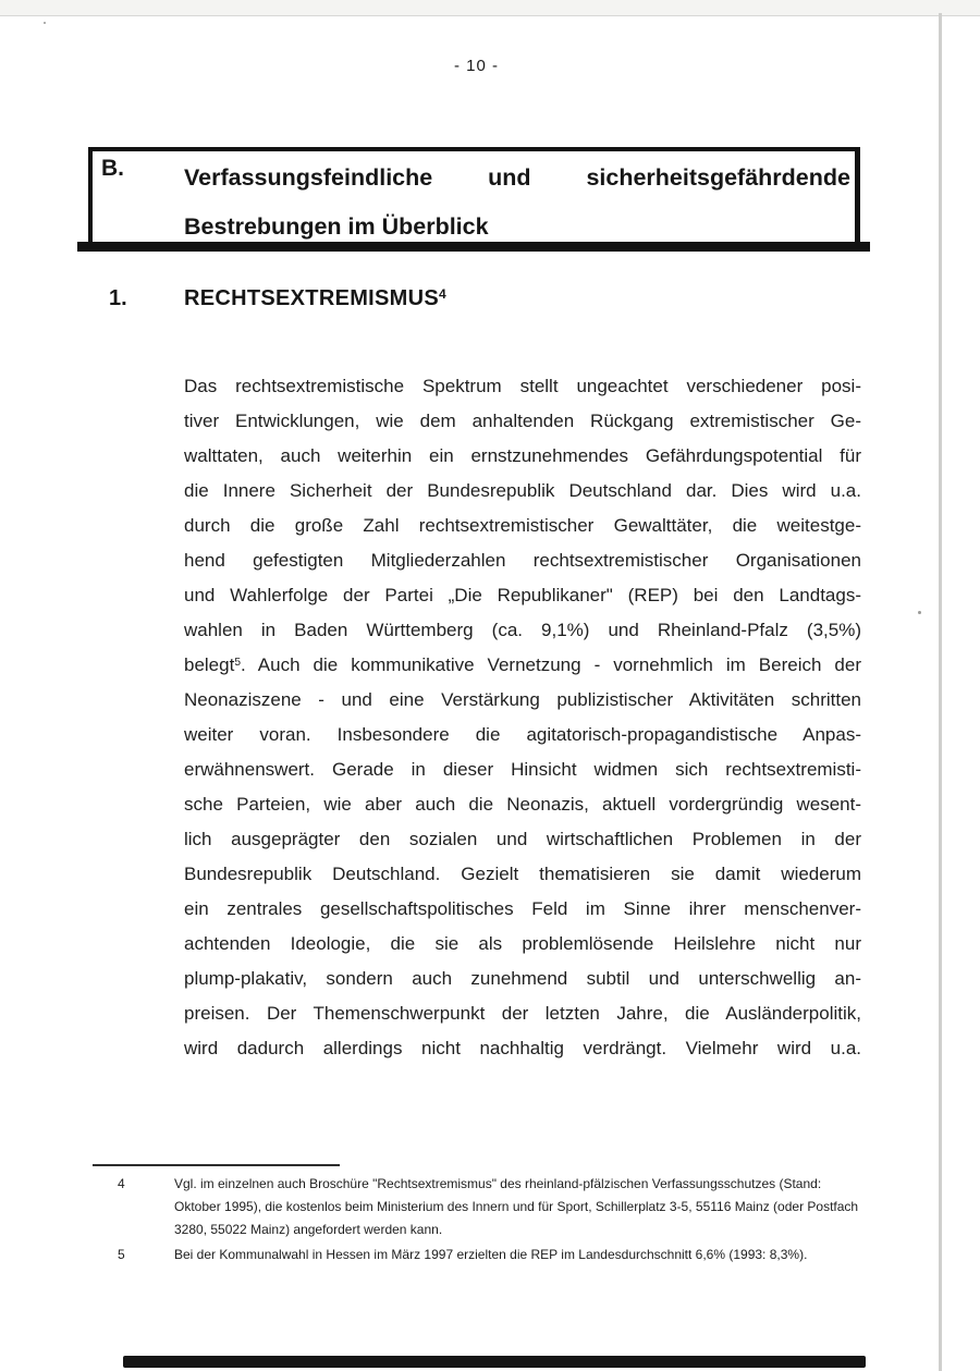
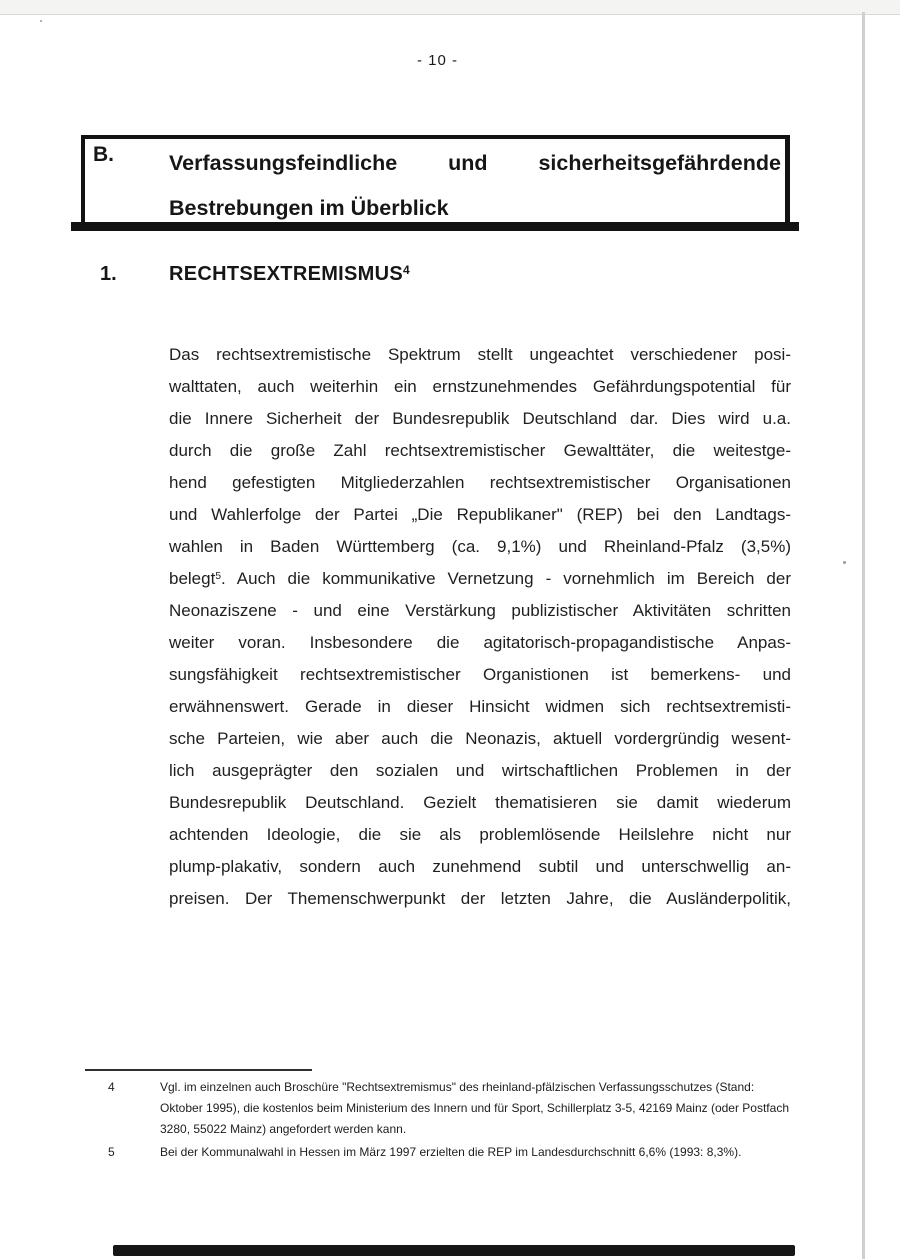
  - 10 -
  B.
  Verfassungsfeindliche und sicherheitsgefährdende
  Bestrebungen im Überblick
  1.
  RECHTSEXTREMISMUS4
  Das rechtsextremistische Spektrum stellt ungeachtet verschiedener posi-
- tiver Entwicklungen, wie dem anhaltenden Rückgang extremistischer Ge-
  walttaten, auch weiterhin ein ernstzunehmendes Gefährdungspotential für
  die Innere Sicherheit der Bundesrepublik Deutschland dar. Dies wird u.a.
  durch die große Zahl rechtsextremistischer Gewalttäter, die weitestge-
  hend gefestigten Mitgliederzahlen rechtsextremistischer Organisationen
  und Wahlerfolge der Partei „Die Republikaner" (REP) bei den Landtags-
  wahlen in Baden Württemberg (ca. 9,1%) und Rheinland-Pfalz (3,5%)
  belegt5. Auch die kommunikative Vernetzung - vornehmlich im Bereich der
  Neonaziszene - und eine Verstärkung publizistischer Aktivitäten schritten
  weiter voran. Insbesondere die agitatorisch-propagandistische Anpas-
+ sungsfähigkeit rechtsextremistischer Organistionen ist bemerkens- und
  erwähnenswert. Gerade in dieser Hinsicht widmen sich rechtsextremisti-
  sche Parteien, wie aber auch die Neonazis, aktuell vordergründig wesent-
  lich ausgeprägter den sozialen und wirtschaftlichen Problemen in der
  Bundesrepublik Deutschland. Gezielt thematisieren sie damit wiederum
- ein zentrales gesellschaftspolitisches Feld im Sinne ihrer menschenver-
  achtenden Ideologie, die sie als problemlösende Heilslehre nicht nur
  plump-plakativ, sondern auch zunehmend subtil und unterschwellig an-
  preisen. Der Themenschwerpunkt der letzten Jahre, die Ausländerpolitik,
- wird dadurch allerdings nicht nachhaltig verdrängt. Vielmehr wird u.a.
  4
  Vgl. im einzelnen auch Broschüre "Rechtsextremismus" des rheinland-pfälzischen Verfassungsschutzes (Stand:
- Oktober 1995), die kostenlos beim Ministerium des Innern und für Sport, Schillerplatz 3-5, 55116 Mainz (oder Postfach
+ Oktober 1995), die kostenlos beim Ministerium des Innern und für Sport, Schillerplatz 3-5, 42169 Mainz (oder Postfach
  3280, 55022 Mainz) angefordert werden kann.
  5
  Bei der Kommunalwahl in Hessen im März 1997 erzielten die REP im Landesdurchschnitt 6,6% (1993: 8,3%).
